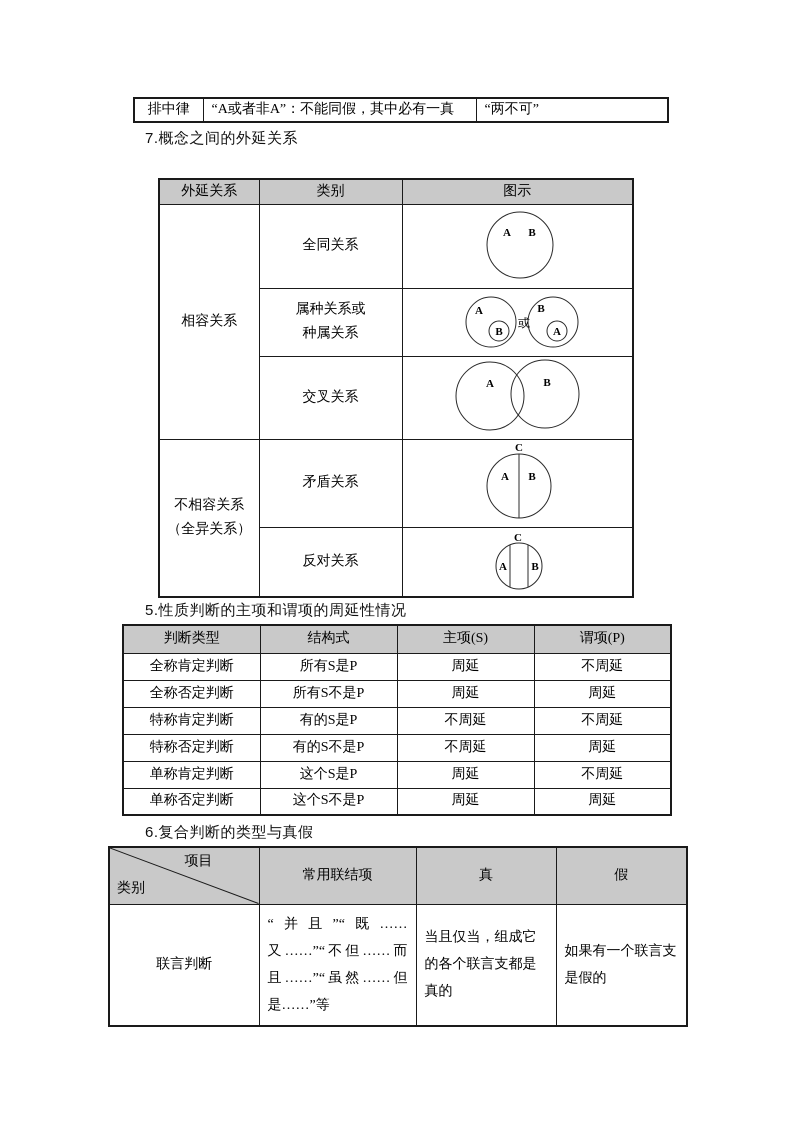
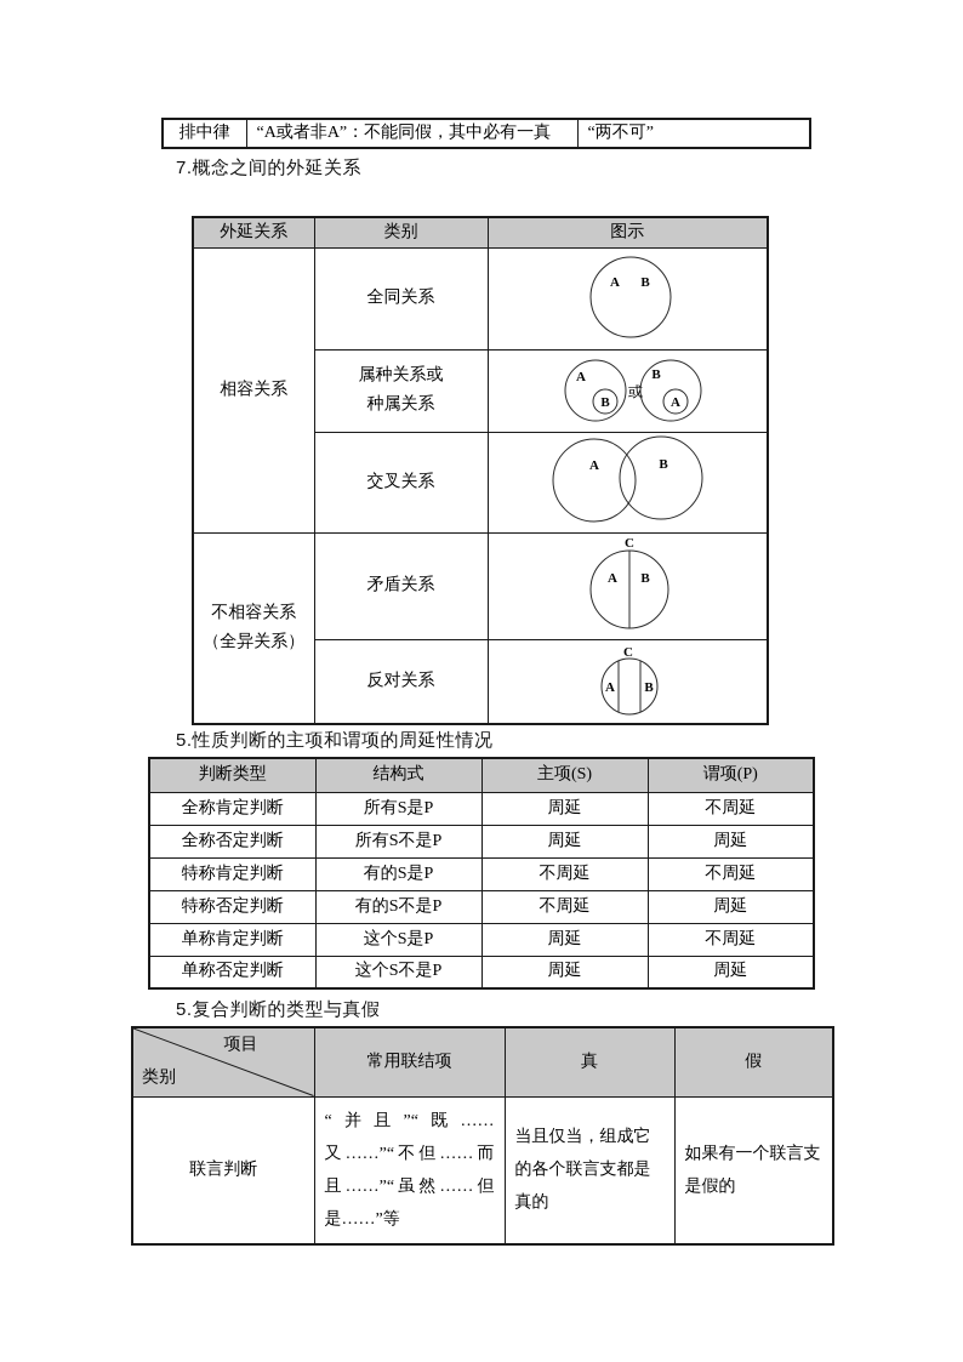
  排中律	“A或者非A”：不能同假，其中必有一真	“两不可”
  7.概念之间的外延关系
  外延关系	类别	图示
  相容关系	全同关系	A B
  属种关系或 种属关系	A B 或 B A
  交叉关系	A B
  不相容关系 （全异关系）	矛盾关系	C A B
  反对关系	C A B
  5.性质判断的主项和谓项的周延性情况
  判断类型	结构式	主项(S)	谓项(P)
  全称肯定判断	所有S是P	周延	不周延
  全称否定判断	所有S不是P	周延	周延
  特称肯定判断	有的S是P	不周延	不周延
  特称否定判断	有的S不是P	不周延	周延
  单称肯定判断	这个S是P	周延	不周延
  单称否定判断	这个S不是P	周延	周延
- 6.复合判断的类型与真假
+ 5.复合判断的类型与真假
  项目 类别	常用联结项	真	假
  联言判断	“并且”“既……又……”“不但……而且……”“虽然……但是……”等	当且仅当，组成它的各个联言支都是真的	如果有一个联言支是假的
